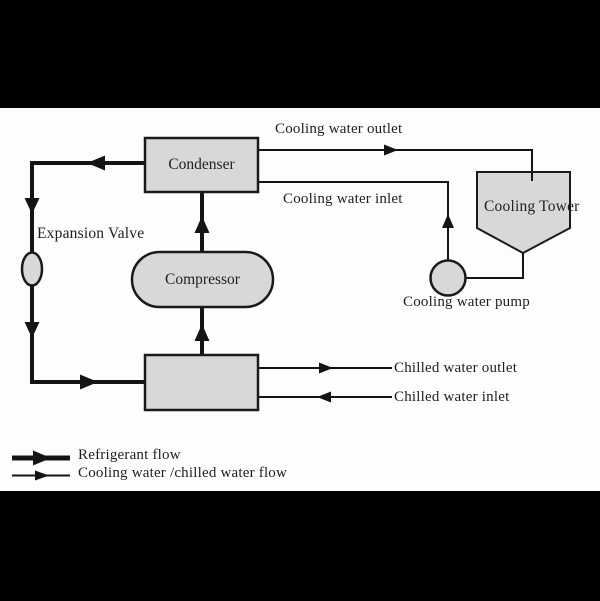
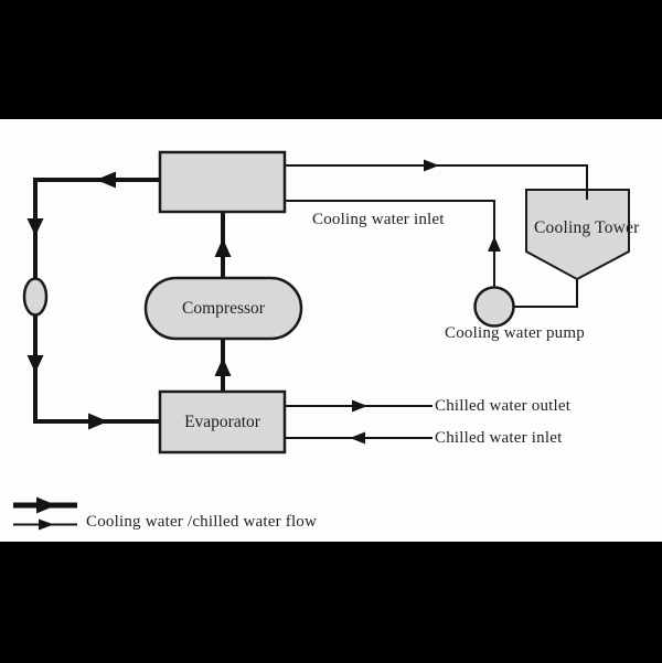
- Condenser
  Compressor
+ Evaporator
  Cooling Tower
  Cooling water pump
- Expansion Valve
- Cooling water outlet
  Cooling water inlet
  Chilled water outlet
  Chilled water inlet
- Refrigerant flow
  Cooling water /chilled water flow
